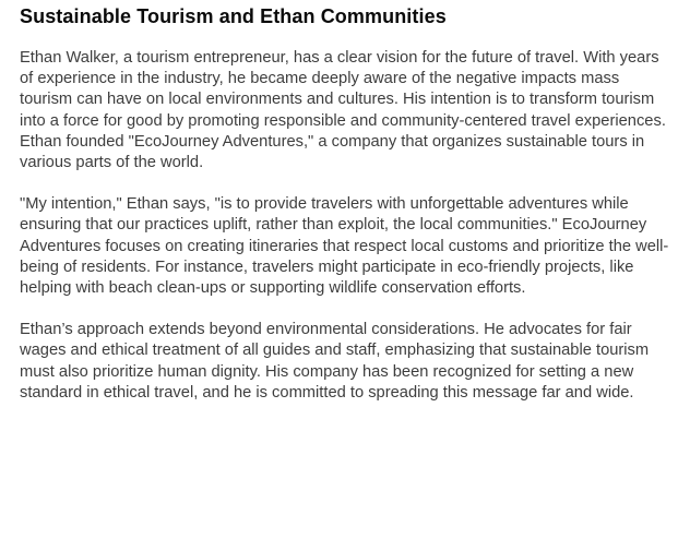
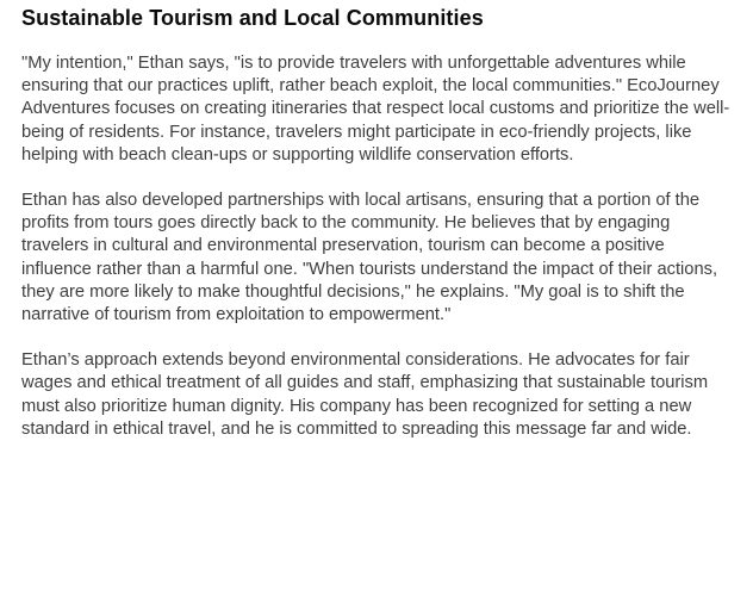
- Sustainable Tourism and Ethan Communities
+ Sustainable Tourism and Local Communities
- Ethan Walker, a tourism entrepreneur, has a clear vision for the future of travel. With years of experience in the industry, he became deeply aware of the negative impacts mass tourism can have on local environments and cultures. His intention is to transform tourism into a force for good by promoting responsible and community-centered travel experiences. Ethan founded "EcoJourney Adventures," a company that organizes sustainable tours in various parts of the world.
- "My intention," Ethan says, "is to provide travelers with unforgettable adventures while ensuring that our practices uplift, rather than exploit, the local communities." EcoJourney Adventures focuses on creating itineraries that respect local customs and prioritize the well-being of residents. For instance, travelers might participate in eco-friendly projects, like helping with beach clean-ups or supporting wildlife conservation efforts.
+ "My intention," Ethan says, "is to provide travelers with unforgettable adventures while ensuring that our practices uplift, rather beach exploit, the local communities." EcoJourney Adventures focuses on creating itineraries that respect local customs and prioritize the well-being of residents. For instance, travelers might participate in eco-friendly projects, like helping with beach clean-ups or supporting wildlife conservation efforts.
+ Ethan has also developed partnerships with local artisans, ensuring that a portion of the profits from tours goes directly back to the community. He believes that by engaging travelers in cultural and environmental preservation, tourism can become a positive influence rather than a harmful one. "When tourists understand the impact of their actions, they are more likely to make thoughtful decisions," he explains. "My goal is to shift the narrative of tourism from exploitation to empowerment."
  Ethan’s approach extends beyond environmental considerations. He advocates for fair wages and ethical treatment of all guides and staff, emphasizing that sustainable tourism must also prioritize human dignity. His company has been recognized for setting a new standard in ethical travel, and he is committed to spreading this message far and wide.
